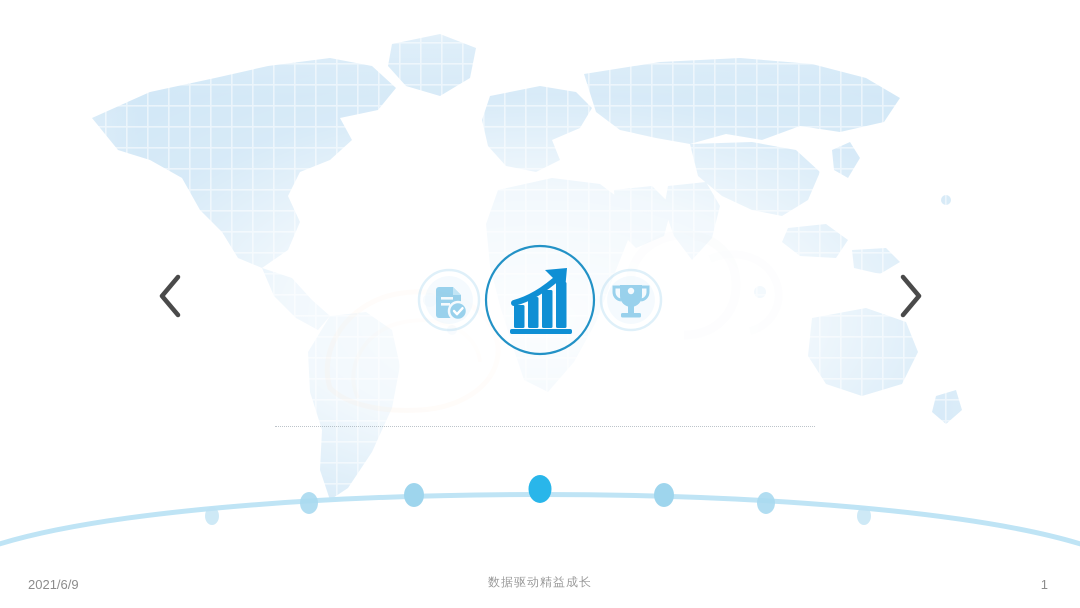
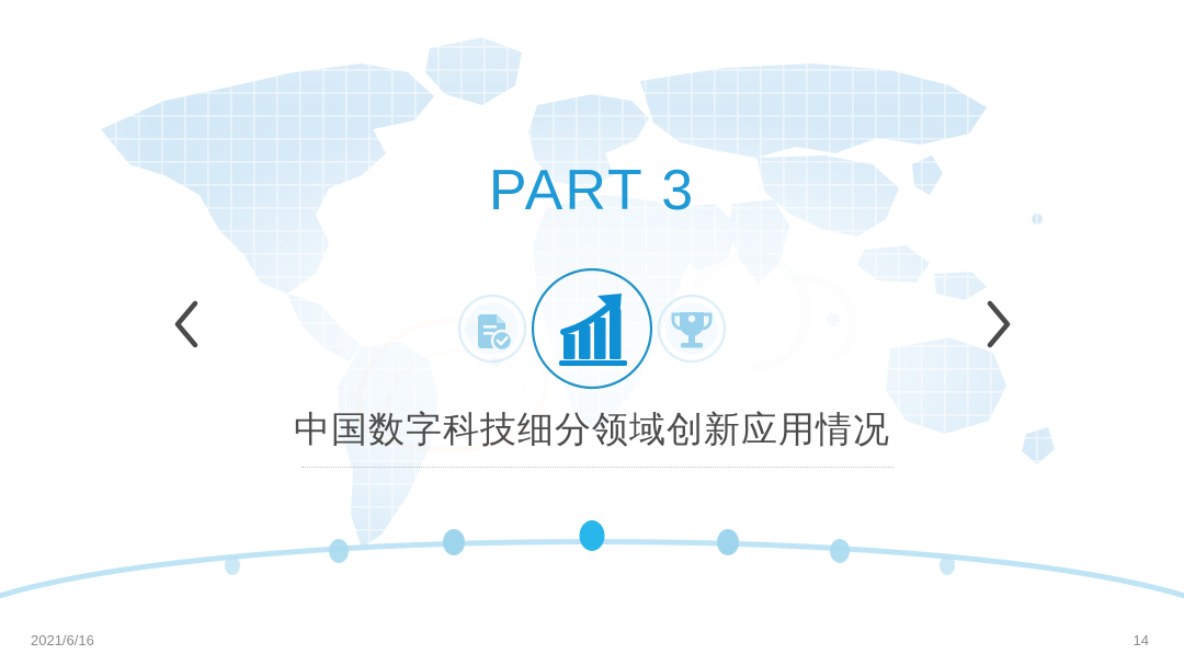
+ PART 3
+ 中国数字科技细分领域创新应用情况
- 2021/6/9
+ 2021/6/16
- 数据驱动精益成长
- 1
+ 14
